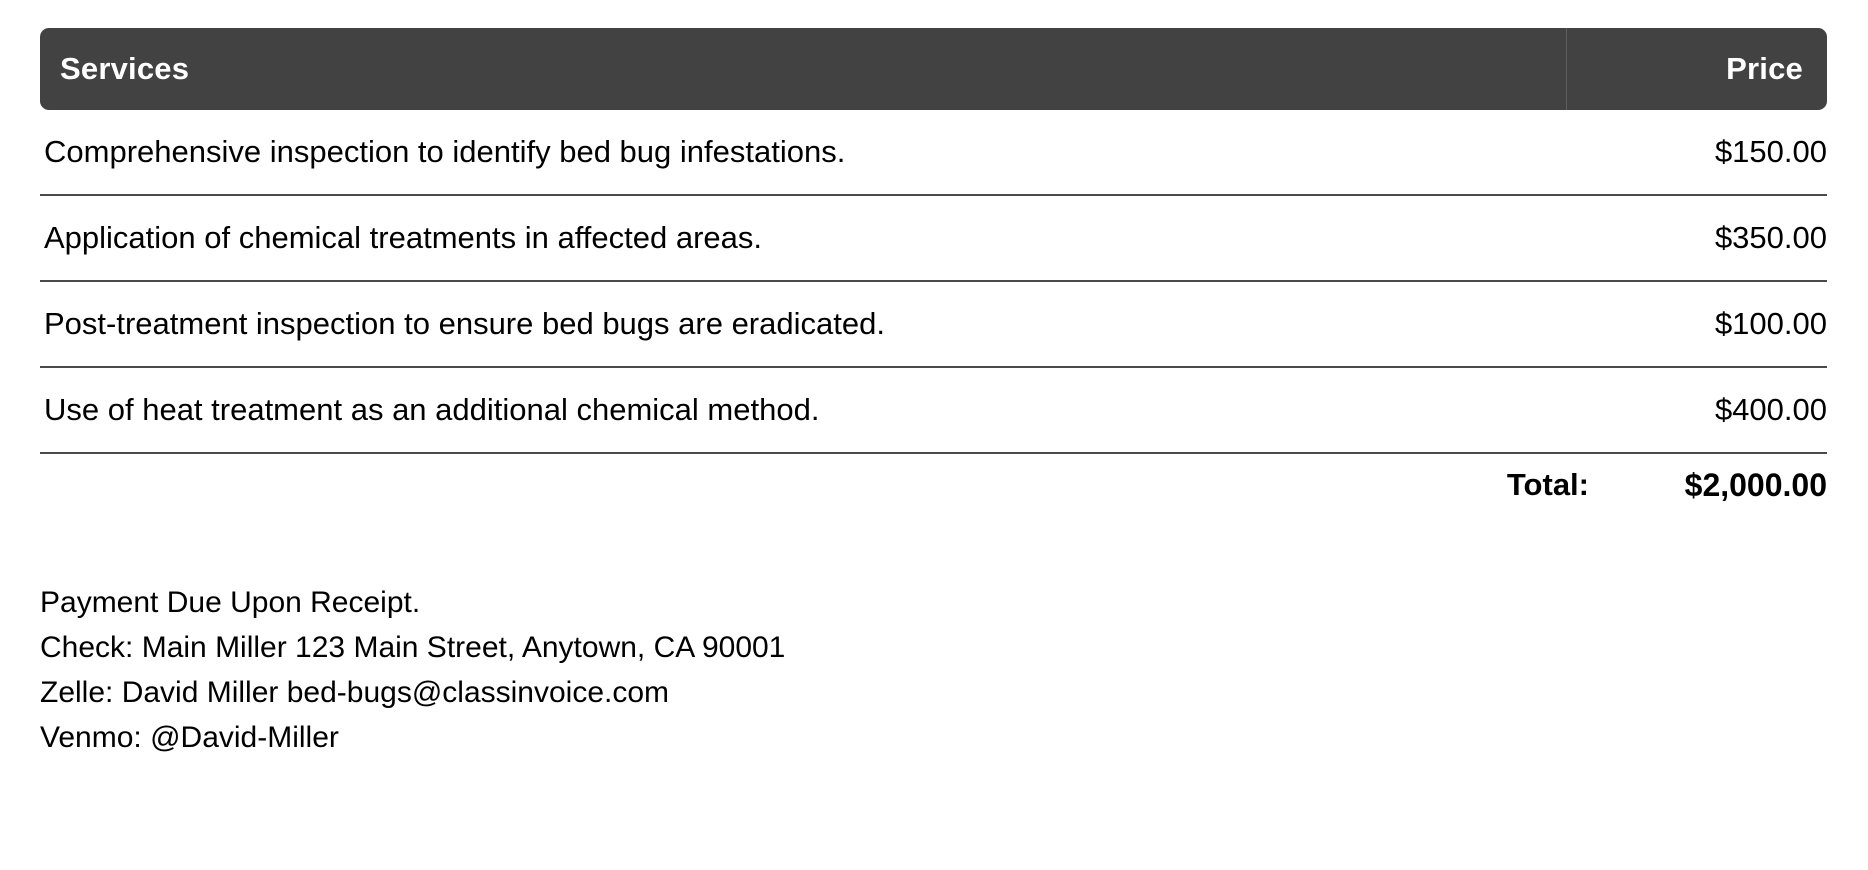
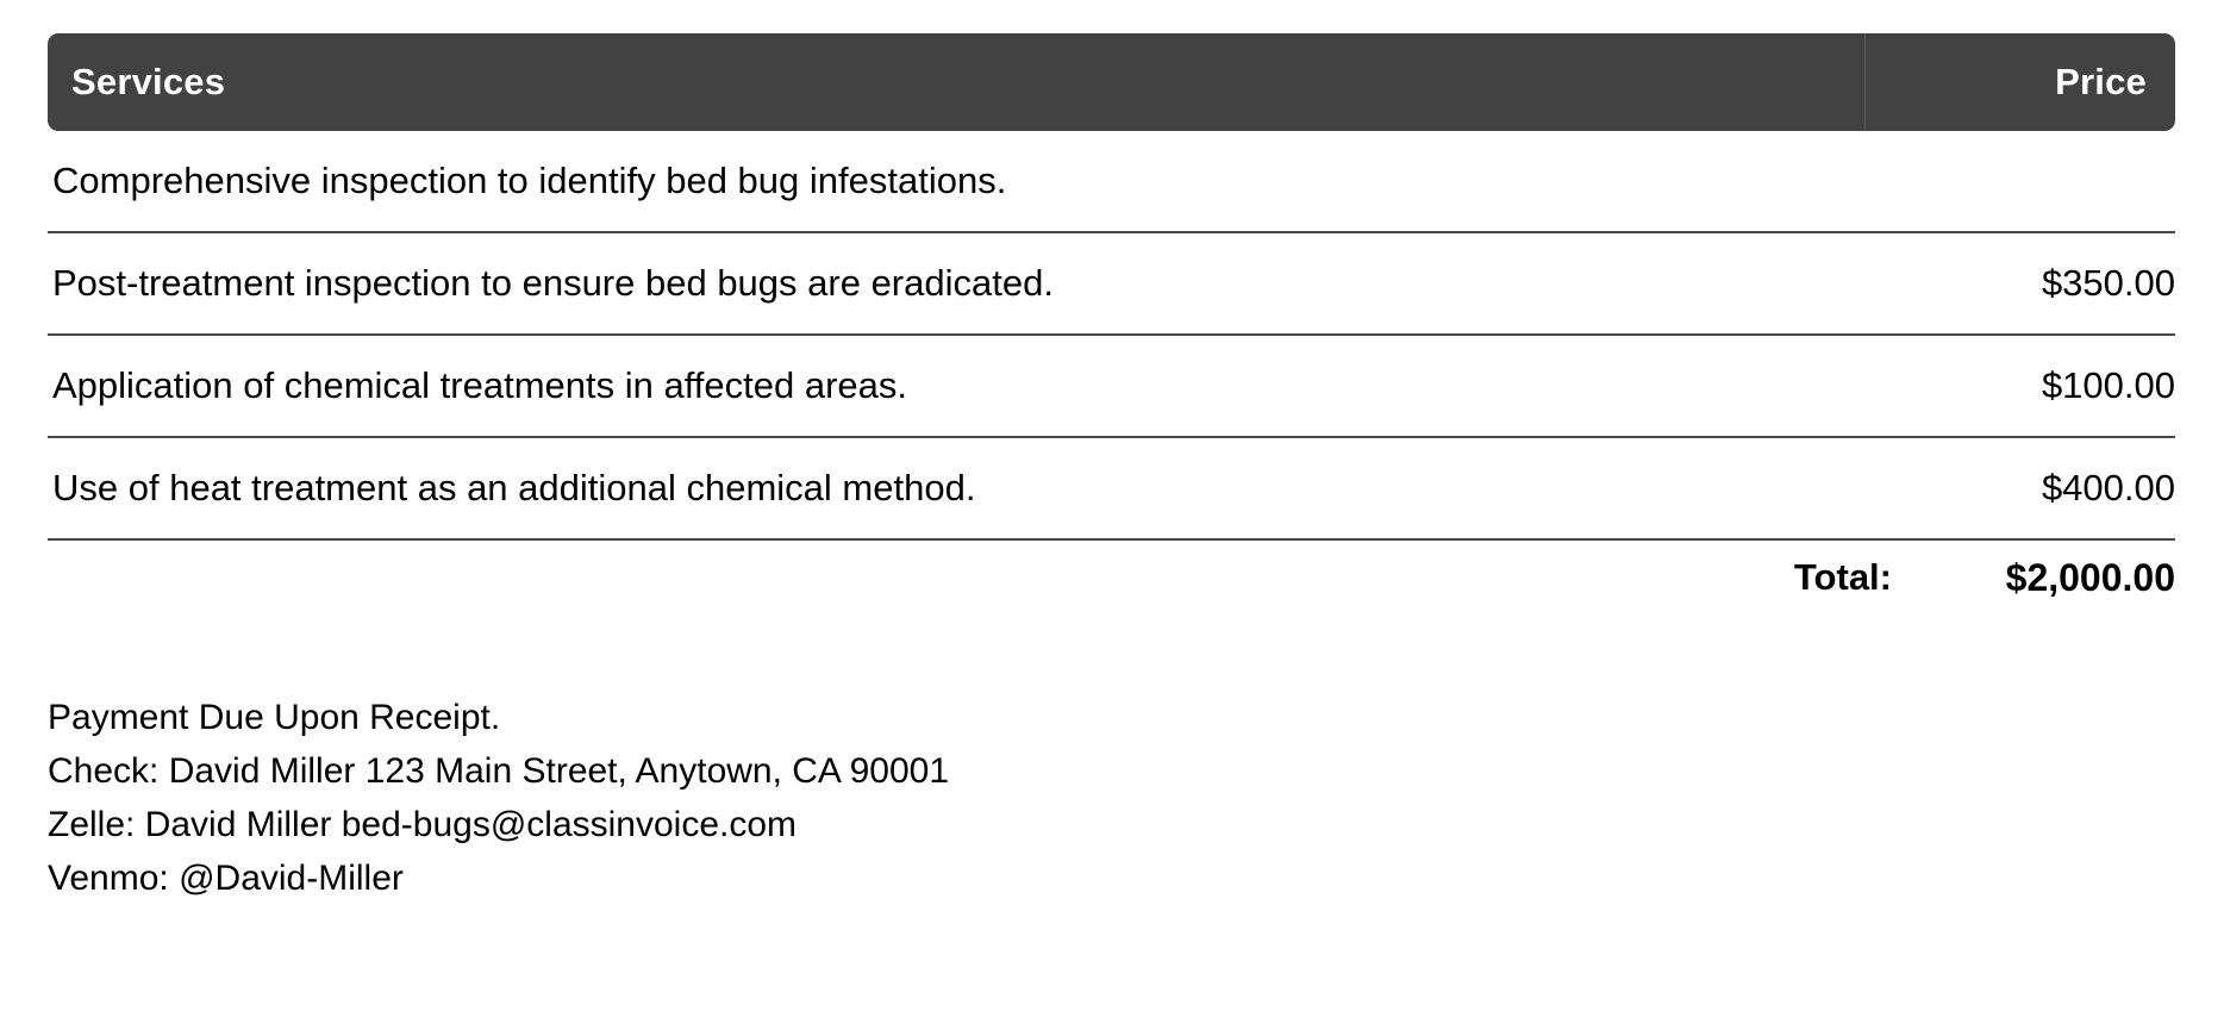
  Services
  Price
  Comprehensive inspection to identify bed bug infestations.
- $150.00
- Application of chemical treatments in affected areas.
+ Post-treatment inspection to ensure bed bugs are eradicated.
  $350.00
- Post-treatment inspection to ensure bed bugs are eradicated.
+ Application of chemical treatments in affected areas.
  $100.00
  Use of heat treatment as an additional chemical method.
  $400.00
  Total:
  $2,000.00
  Payment Due Upon Receipt.
- Check: Main Miller 123 Main Street, Anytown, CA 90001
+ Check: David Miller 123 Main Street, Anytown, CA 90001
  Zelle: David Miller bed-bugs@classinvoice.com
  Venmo: @David-Miller
